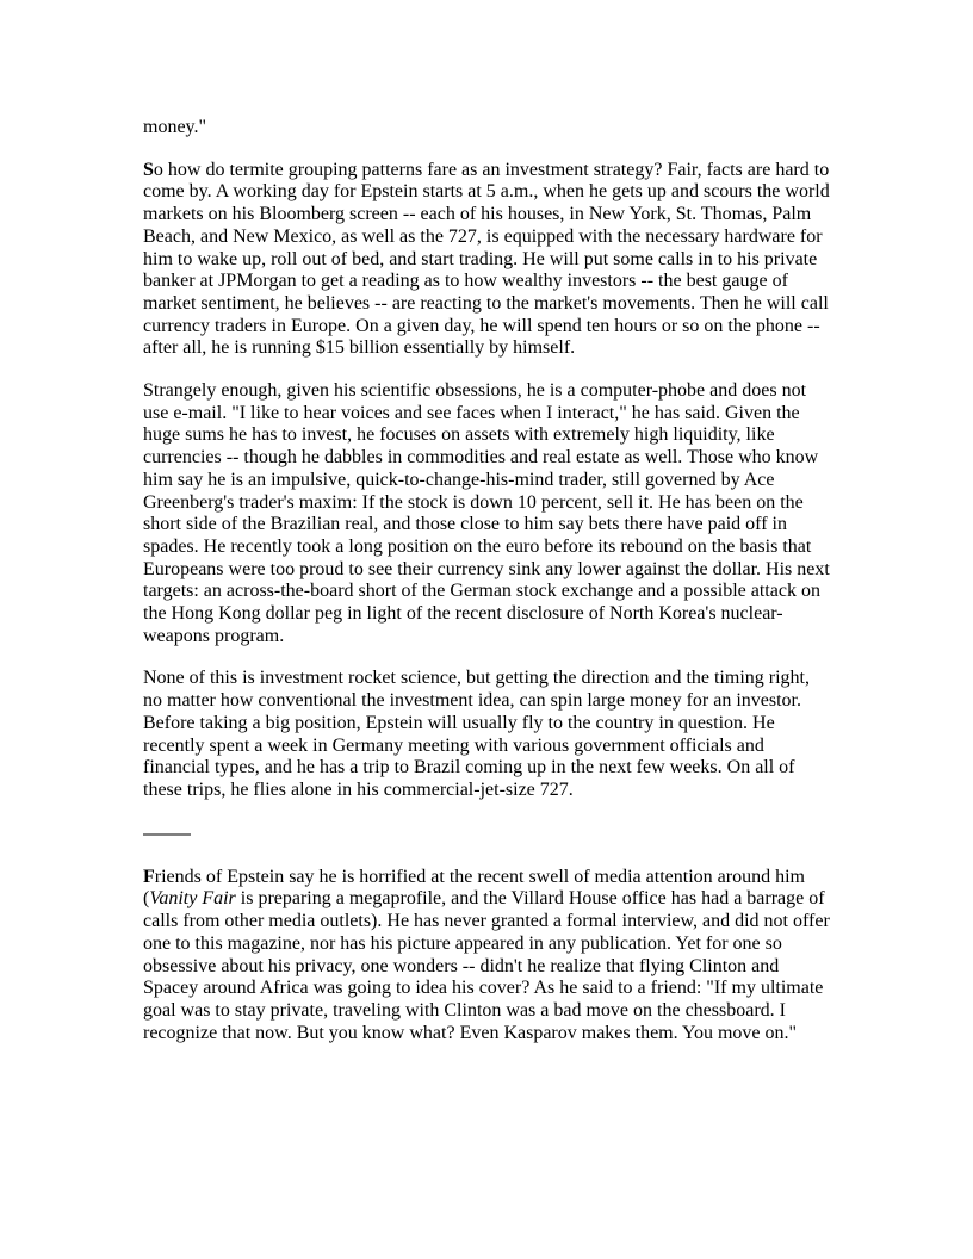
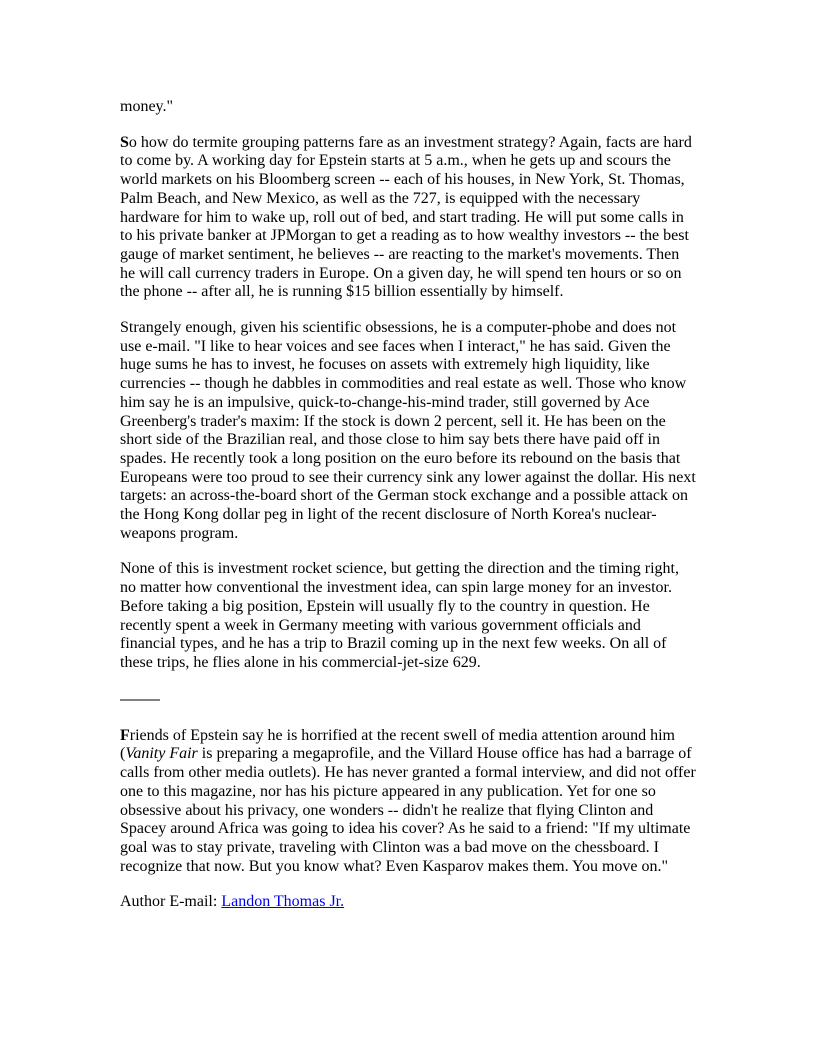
  money."
- So how do termite grouping patterns fare as an investment strategy? Fair, facts are hard to come by. A working day for Epstein starts at 5 a.m., when he gets up and scours the world markets on his Bloomberg screen -- each of his houses, in New York, St. Thomas, Palm Beach, and New Mexico, as well as the 727, is equipped with the necessary hardware for him to wake up, roll out of bed, and start trading. He will put some calls in to his private banker at JPMorgan to get a reading as to how wealthy investors -- the best gauge of market sentiment, he believes -- are reacting to the market's movements. Then he will call currency traders in Europe. On a given day, he will spend ten hours or so on the phone -- after all, he is running $15 billion essentially by himself.
+ So how do termite grouping patterns fare as an investment strategy? Again, facts are hard to come by. A working day for Epstein starts at 5 a.m., when he gets up and scours the world markets on his Bloomberg screen -- each of his houses, in New York, St. Thomas, Palm Beach, and New Mexico, as well as the 727, is equipped with the necessary hardware for him to wake up, roll out of bed, and start trading. He will put some calls in to his private banker at JPMorgan to get a reading as to how wealthy investors -- the best gauge of market sentiment, he believes -- are reacting to the market's movements. Then he will call currency traders in Europe. On a given day, he will spend ten hours or so on the phone -- after all, he is running $15 billion essentially by himself.
- Strangely enough, given his scientific obsessions, he is a computer-phobe and does not use e-mail. "I like to hear voices and see faces when I interact," he has said. Given the huge sums he has to invest, he focuses on assets with extremely high liquidity, like currencies -- though he dabbles in commodities and real estate as well. Those who know him say he is an impulsive, quick-to-change-his-mind trader, still governed by Ace Greenberg's trader's maxim: If the stock is down 10 percent, sell it. He has been on the short side of the Brazilian real, and those close to him say bets there have paid off in spades. He recently took a long position on the euro before its rebound on the basis that Europeans were too proud to see their currency sink any lower against the dollar. His next targets: an across-the-board short of the German stock exchange and a possible attack on the Hong Kong dollar peg in light of the recent disclosure of North Korea's nuclear-weapons program.
+ Strangely enough, given his scientific obsessions, he is a computer-phobe and does not use e-mail. "I like to hear voices and see faces when I interact," he has said. Given the huge sums he has to invest, he focuses on assets with extremely high liquidity, like currencies -- though he dabbles in commodities and real estate as well. Those who know him say he is an impulsive, quick-to-change-his-mind trader, still governed by Ace Greenberg's trader's maxim: If the stock is down 2 percent, sell it. He has been on the short side of the Brazilian real, and those close to him say bets there have paid off in spades. He recently took a long position on the euro before its rebound on the basis that Europeans were too proud to see their currency sink any lower against the dollar. His next targets: an across-the-board short of the German stock exchange and a possible attack on the Hong Kong dollar peg in light of the recent disclosure of North Korea's nuclear-weapons program.
- None of this is investment rocket science, but getting the direction and the timing right, no matter how conventional the investment idea, can spin large money for an investor. Before taking a big position, Epstein will usually fly to the country in question. He recently spent a week in Germany meeting with various government officials and financial types, and he has a trip to Brazil coming up in the next few weeks. On all of these trips, he flies alone in his commercial-jet-size 727.
+ None of this is investment rocket science, but getting the direction and the timing right, no matter how conventional the investment idea, can spin large money for an investor. Before taking a big position, Epstein will usually fly to the country in question. He recently spent a week in Germany meeting with various government officials and financial types, and he has a trip to Brazil coming up in the next few weeks. On all of these trips, he flies alone in his commercial-jet-size 629.
  Friends of Epstein say he is horrified at the recent swell of media attention around him (Vanity Fair is preparing a megaprofile, and the Villard House office has had a barrage of calls from other media outlets). He has never granted a formal interview, and did not offer one to this magazine, nor has his picture appeared in any publication. Yet for one so obsessive about his privacy, one wonders -- didn't he realize that flying Clinton and Spacey around Africa was going to idea his cover? As he said to a friend: "If my ultimate goal was to stay private, traveling with Clinton was a bad move on the chessboard. I recognize that now. But you know what? Even Kasparov makes them. You move on."
+ Author E-mail: Landon Thomas Jr.
